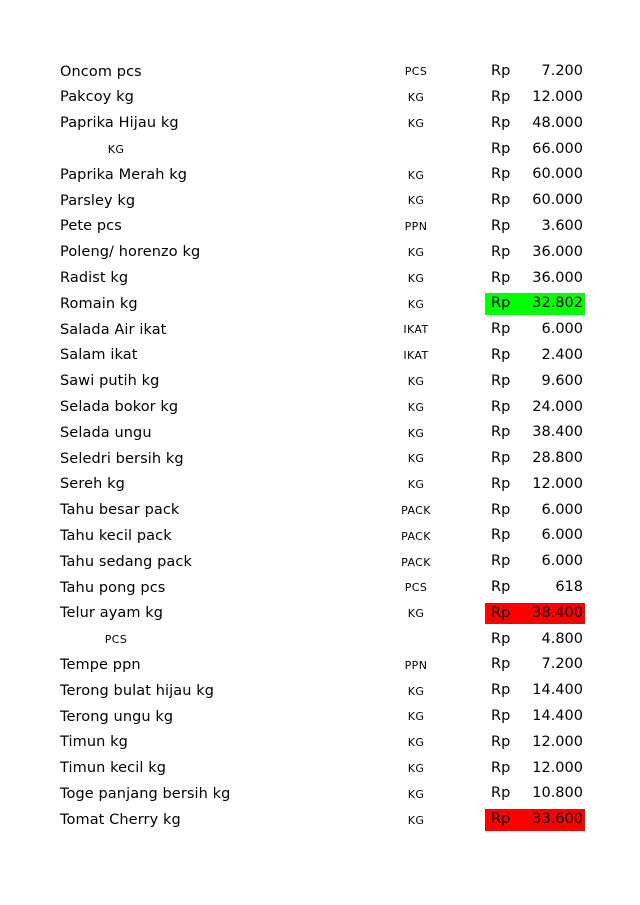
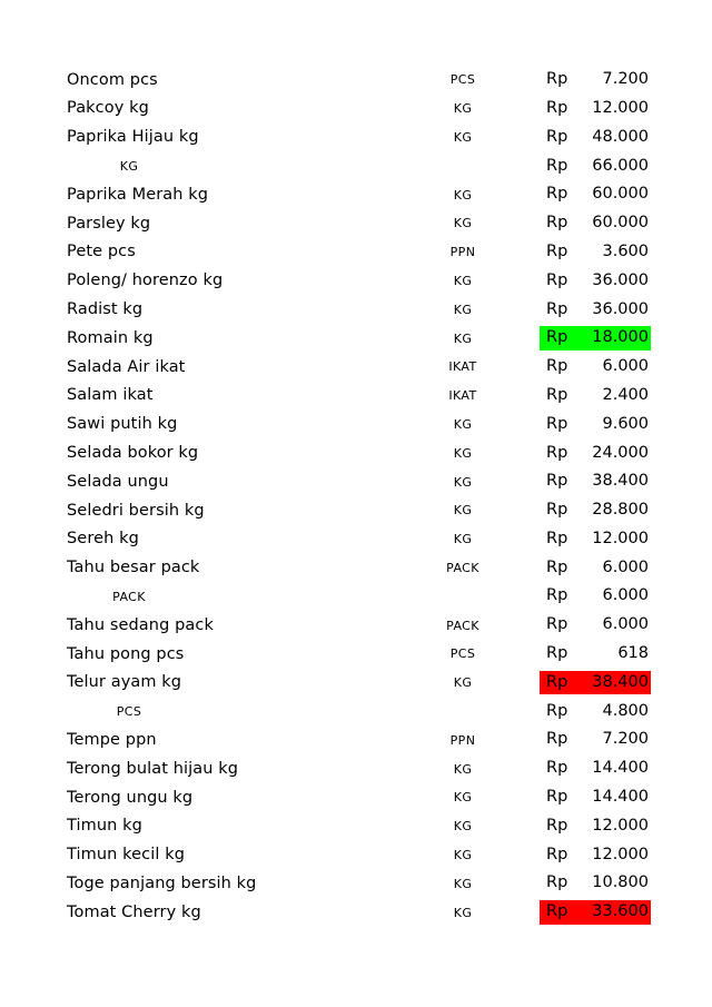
  Oncom pcs
  PCS
  Rp
  7.200
  Pakcoy kg
  KG
  Rp
  12.000
  Paprika Hijau kg
  KG
  Rp
  48.000
  KG
  Rp
  66.000
  Paprika Merah kg
  KG
  Rp
  60.000
  Parsley kg
  KG
  Rp
  60.000
  Pete pcs
  PPN
  Rp
  3.600
  Poleng/ horenzo kg
  KG
  Rp
  36.000
  Radist kg
  KG
  Rp
  36.000
  Romain kg
  KG
  Rp
- 32.802
+ 18.000
  Salada Air ikat
  IKAT
  Rp
  6.000
  Salam ikat
  IKAT
  Rp
  2.400
  Sawi putih kg
  KG
  Rp
  9.600
  Selada bokor kg
  KG
  Rp
  24.000
  Selada ungu
  KG
  Rp
  38.400
  Seledri bersih kg
  KG
  Rp
  28.800
  Sereh kg
  KG
  Rp
  12.000
  Tahu besar pack
  PACK
  Rp
  6.000
- Tahu kecil pack
  PACK
  Rp
  6.000
  Tahu sedang pack
  PACK
  Rp
  6.000
  Tahu pong pcs
  PCS
  Rp
  618
  Telur ayam kg
  KG
  Rp
  38.400
  PCS
  Rp
  4.800
  Tempe ppn
  PPN
  Rp
  7.200
  Terong bulat hijau kg
  KG
  Rp
  14.400
  Terong ungu kg
  KG
  Rp
  14.400
  Timun kg
  KG
  Rp
  12.000
  Timun kecil kg
  KG
  Rp
  12.000
  Toge panjang bersih kg
  KG
  Rp
  10.800
  Tomat Cherry kg
  KG
  Rp
  33.600
